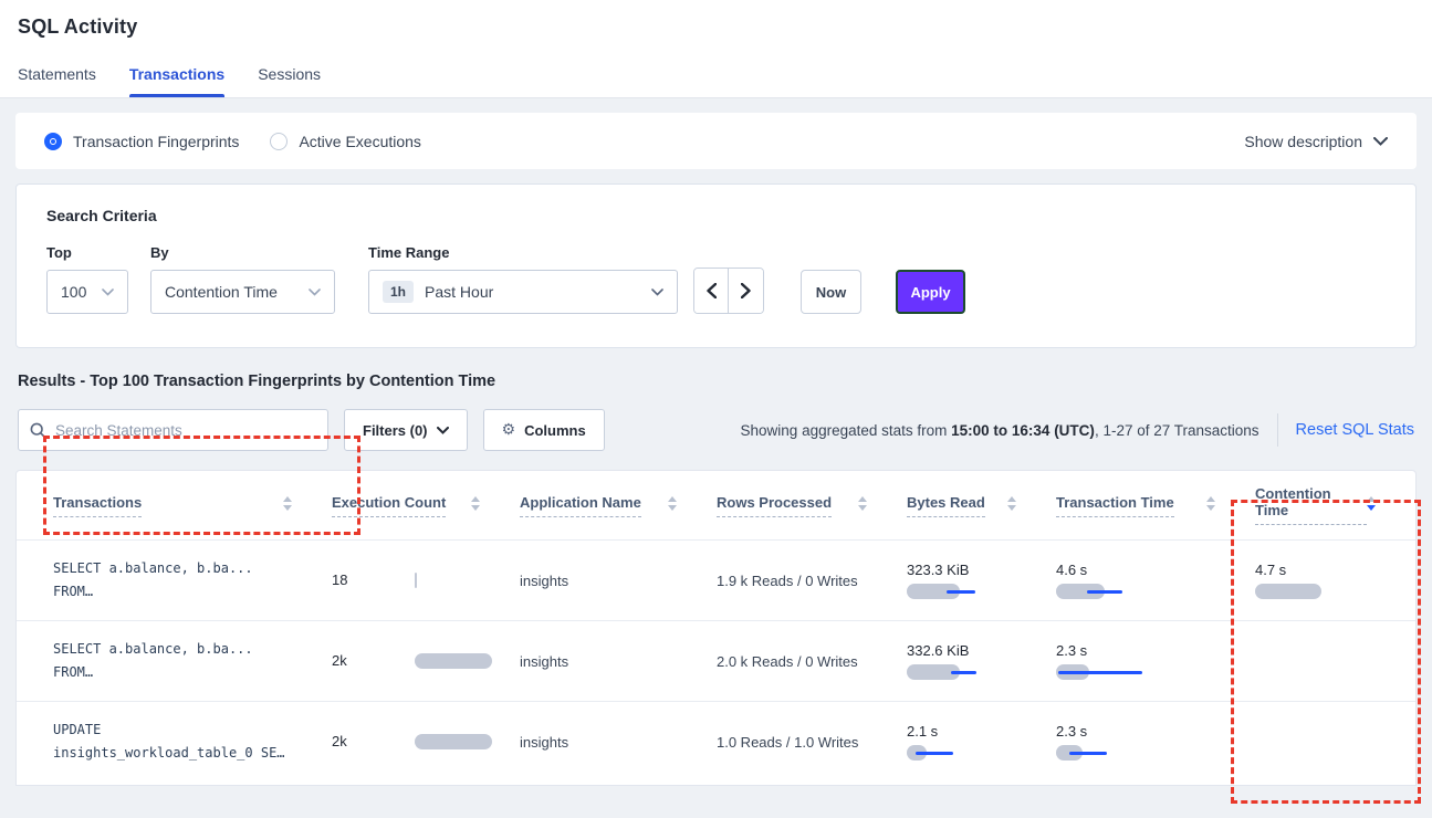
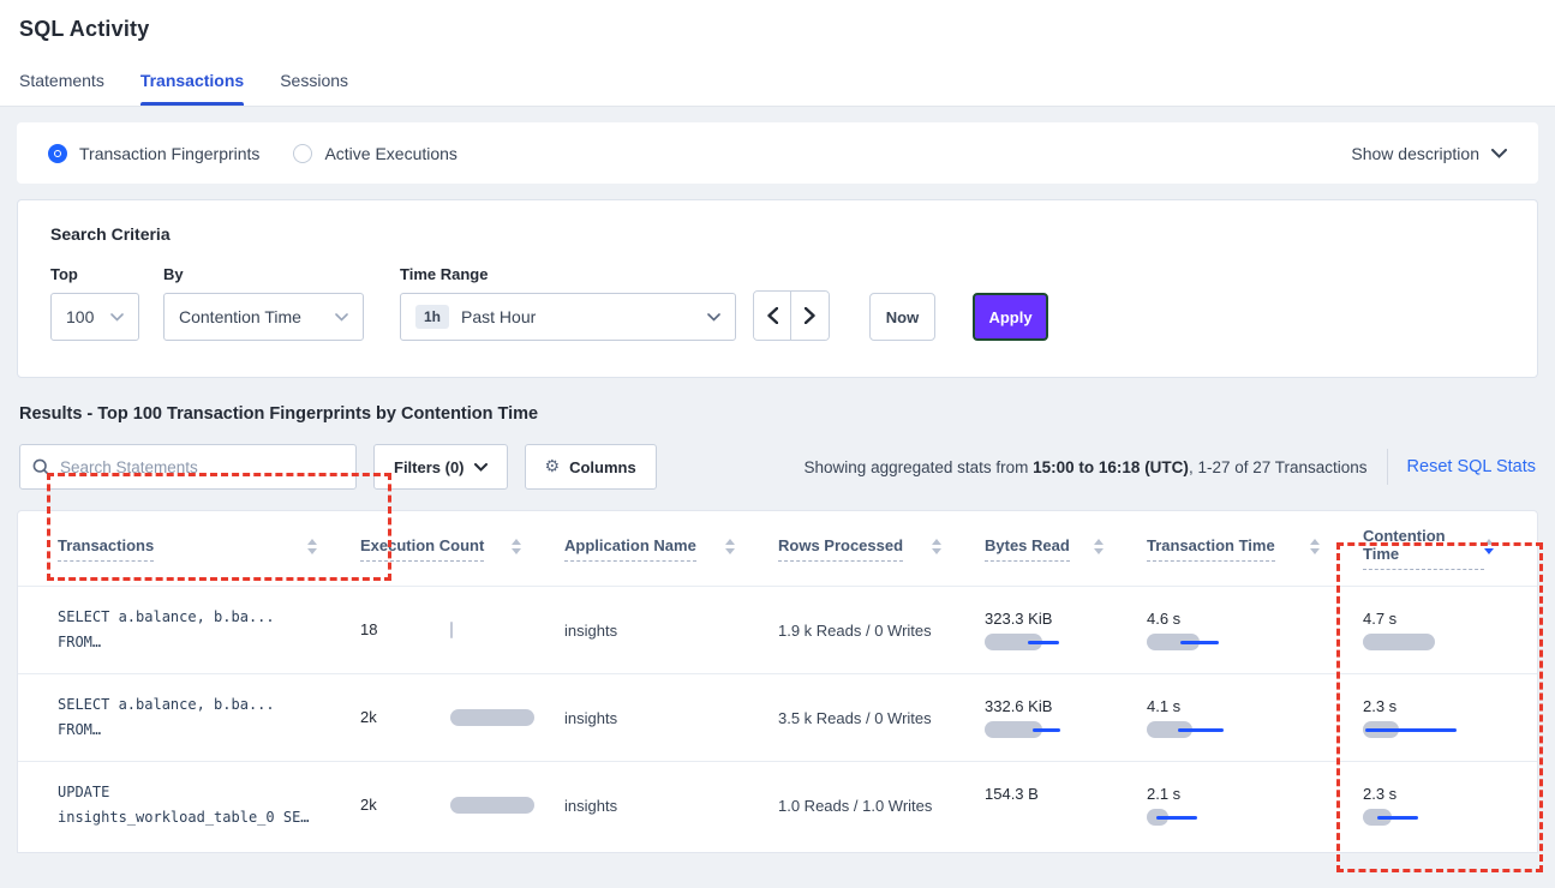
  SQL Activity
  Statements
  Transactions
  Sessions
  Transaction Fingerprints
  Active Executions
  Show description
  Search Criteria
  Top
  100
  By
  Contention Time
  Time Range
  1h
  Past Hour
  Now
  Apply
  Results - Top 100 Transaction Fingerprints by Contention Time
  Search Statements
  Filters (0)
  ⚙
  Columns
- Showing aggregated stats from 15:00 to 16:34 (UTC), 1-27 of 27 Transactions
+ Showing aggregated stats from 15:00 to 16:18 (UTC), 1-27 of 27 Transactions
  Reset SQL Stats
  Transactions
  Execution Count
  Application Name
  Rows Processed
  Bytes Read
  Transaction Time
  Contention Time
  SELECT a.balance, b.ba...
  FROM…
  18
  insights
  1.9 k Reads / 0 Writes
  323.3 KiB
  4.6 s
  4.7 s
  SELECT a.balance, b.ba...
  FROM…
  2k
  insights
- 2.0 k Reads / 0 Writes
+ 3.5 k Reads / 0 Writes
  332.6 KiB
+ 4.1 s
  2.3 s
  UPDATE
  insights_workload_table_0 SE…
  2k
  insights
  1.0 Reads / 1.0 Writes
+ 154.3 B
  2.1 s
  2.3 s
